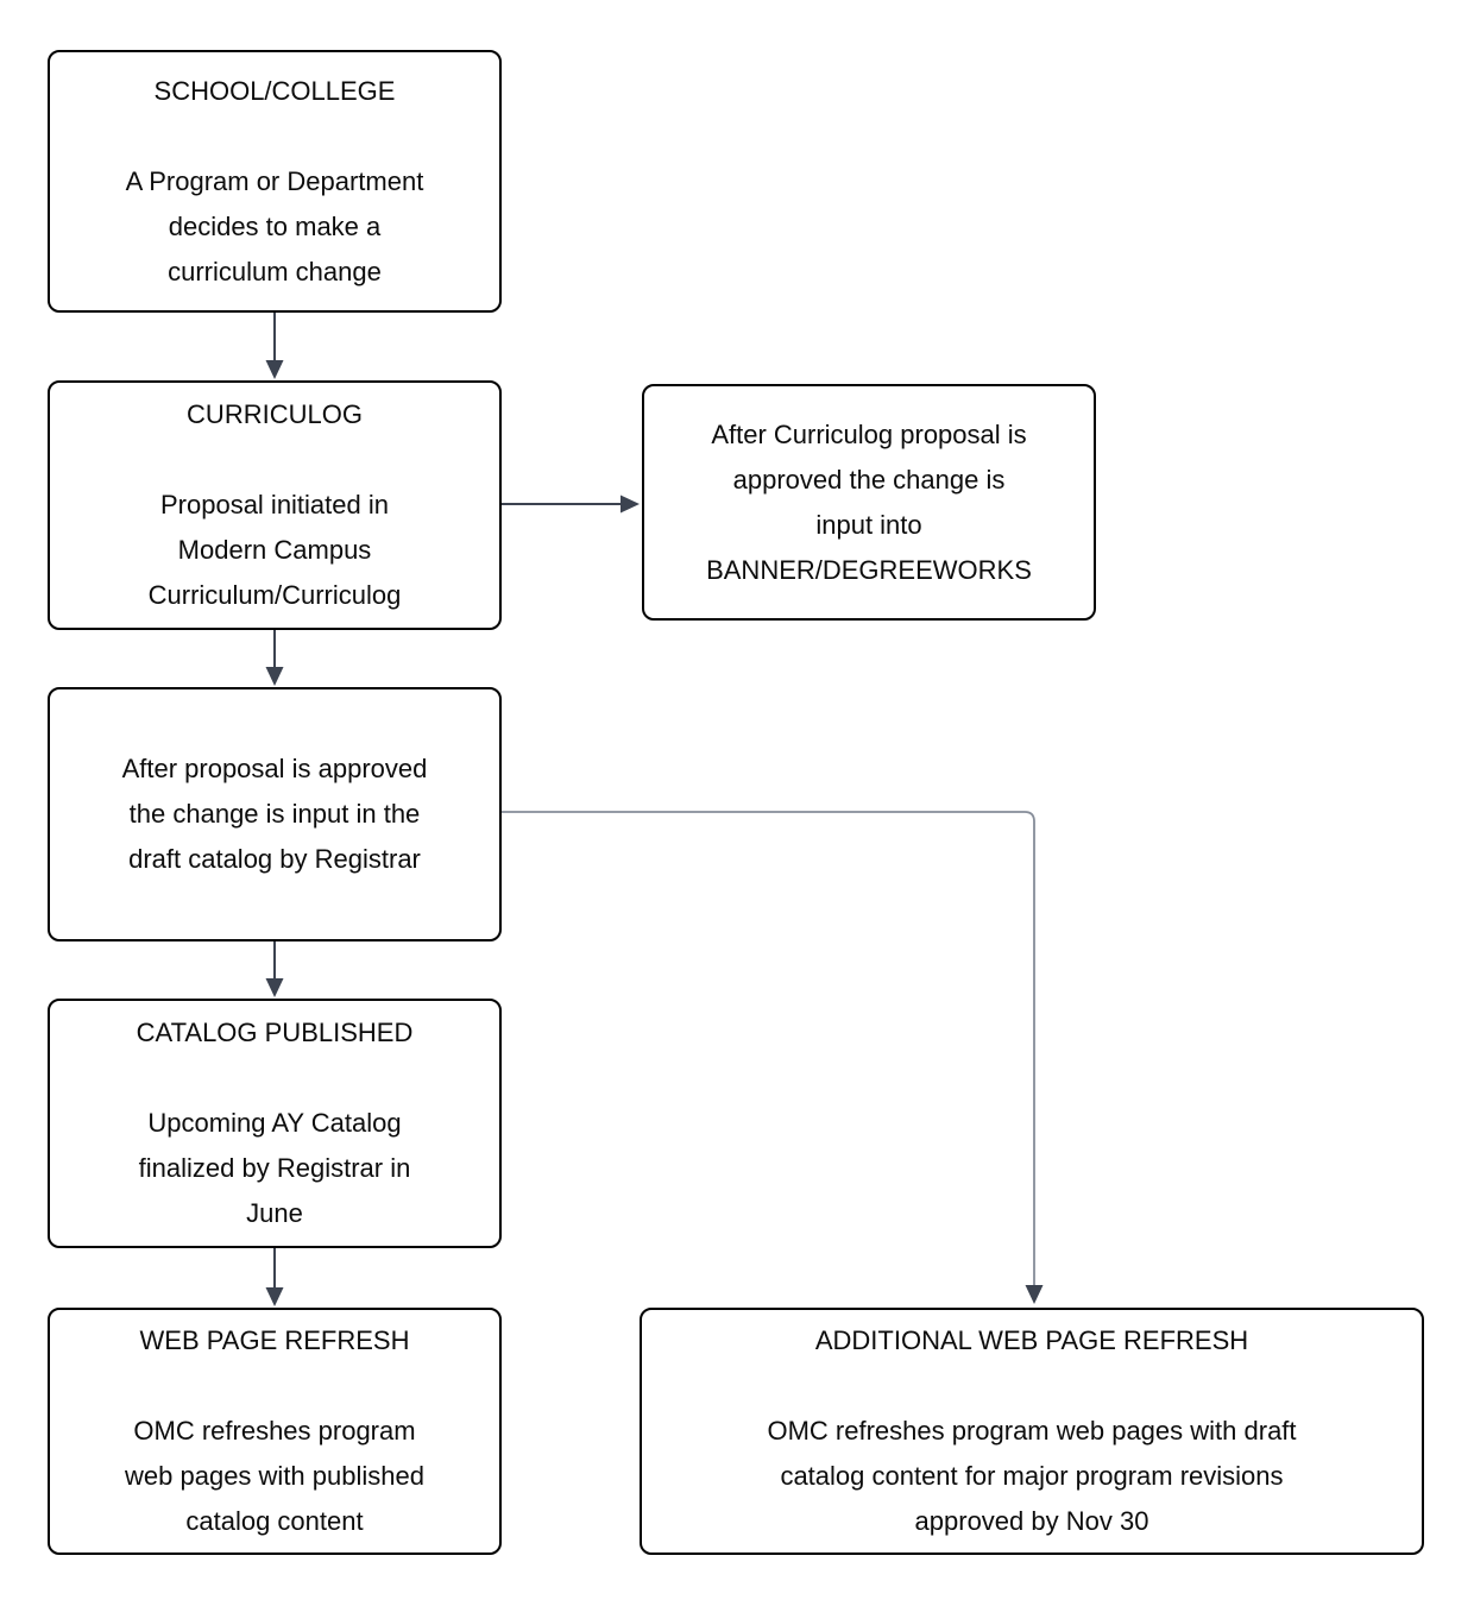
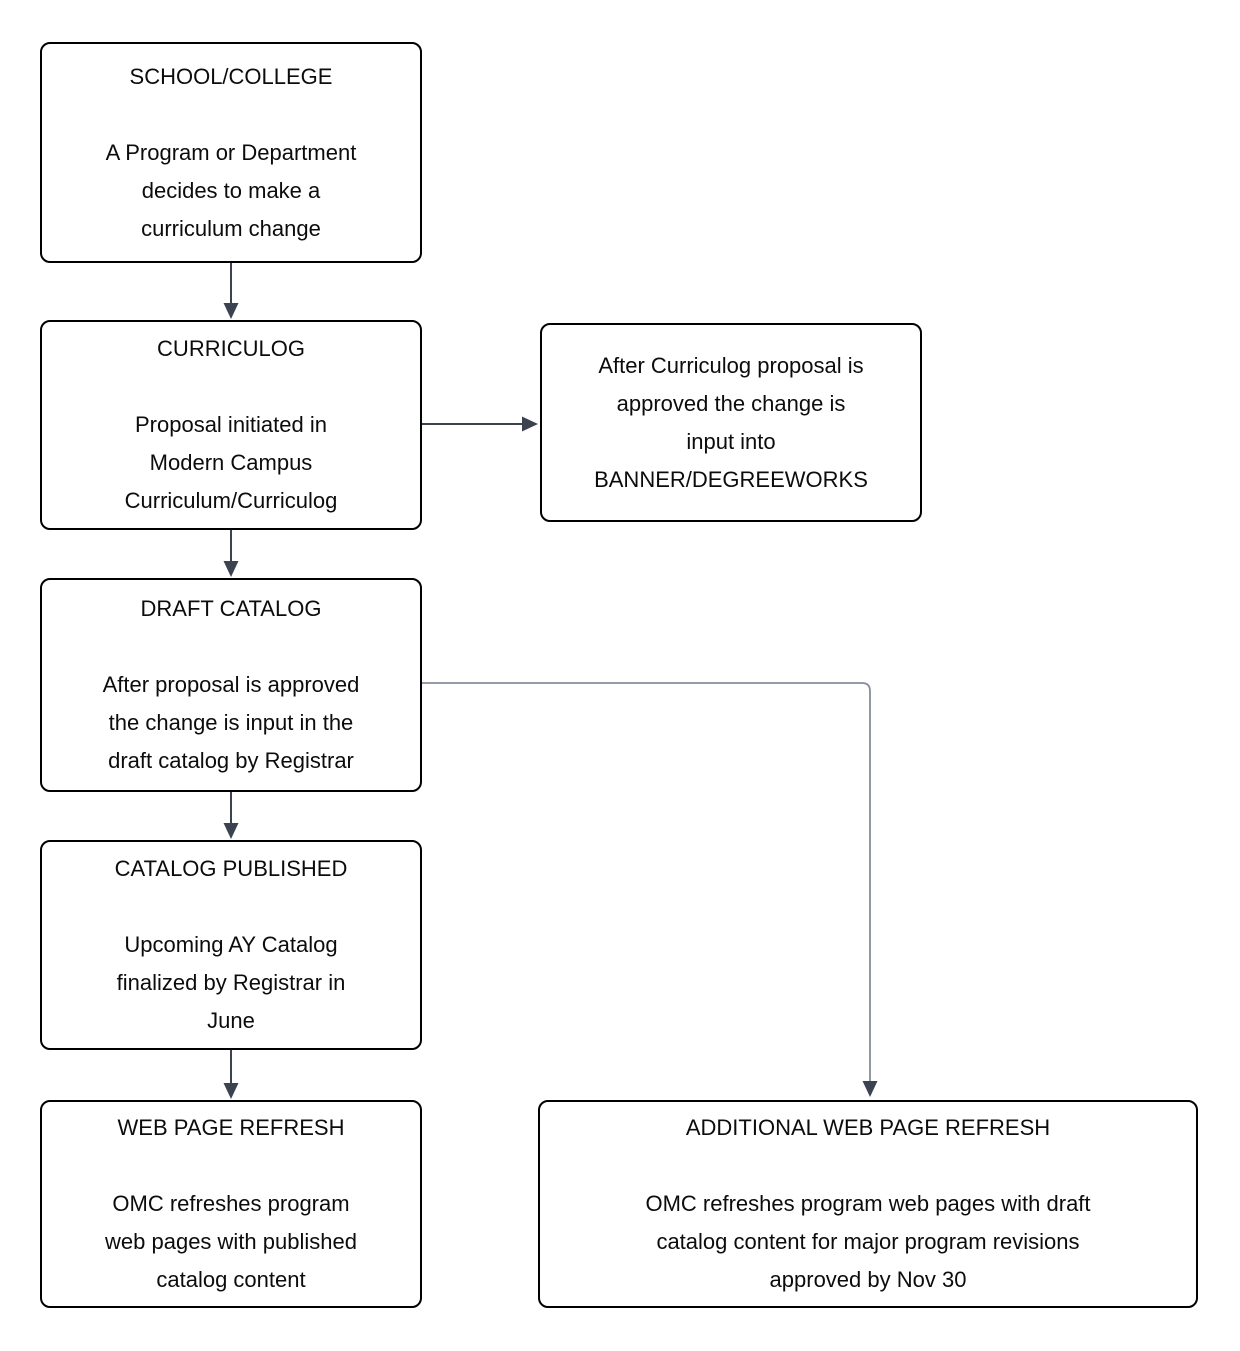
  SCHOOL/COLLEGE
  A Program or Department
  decides to make a
  curriculum change
  CURRICULOG
  Proposal initiated in
  Modern Campus
  Curriculum/Curriculog
  After Curriculog proposal is
  approved the change is
  input into
  BANNER/DEGREEWORKS
+ DRAFT CATALOG
  After proposal is approved
  the change is input in the
  draft catalog by Registrar
  CATALOG PUBLISHED
  Upcoming AY Catalog
  finalized by Registrar in
  June
  WEB PAGE REFRESH
  OMC refreshes program
  web pages with published
  catalog content
  ADDITIONAL WEB PAGE REFRESH
  OMC refreshes program web pages with draft
  catalog content for major program revisions
  approved by Nov 30
